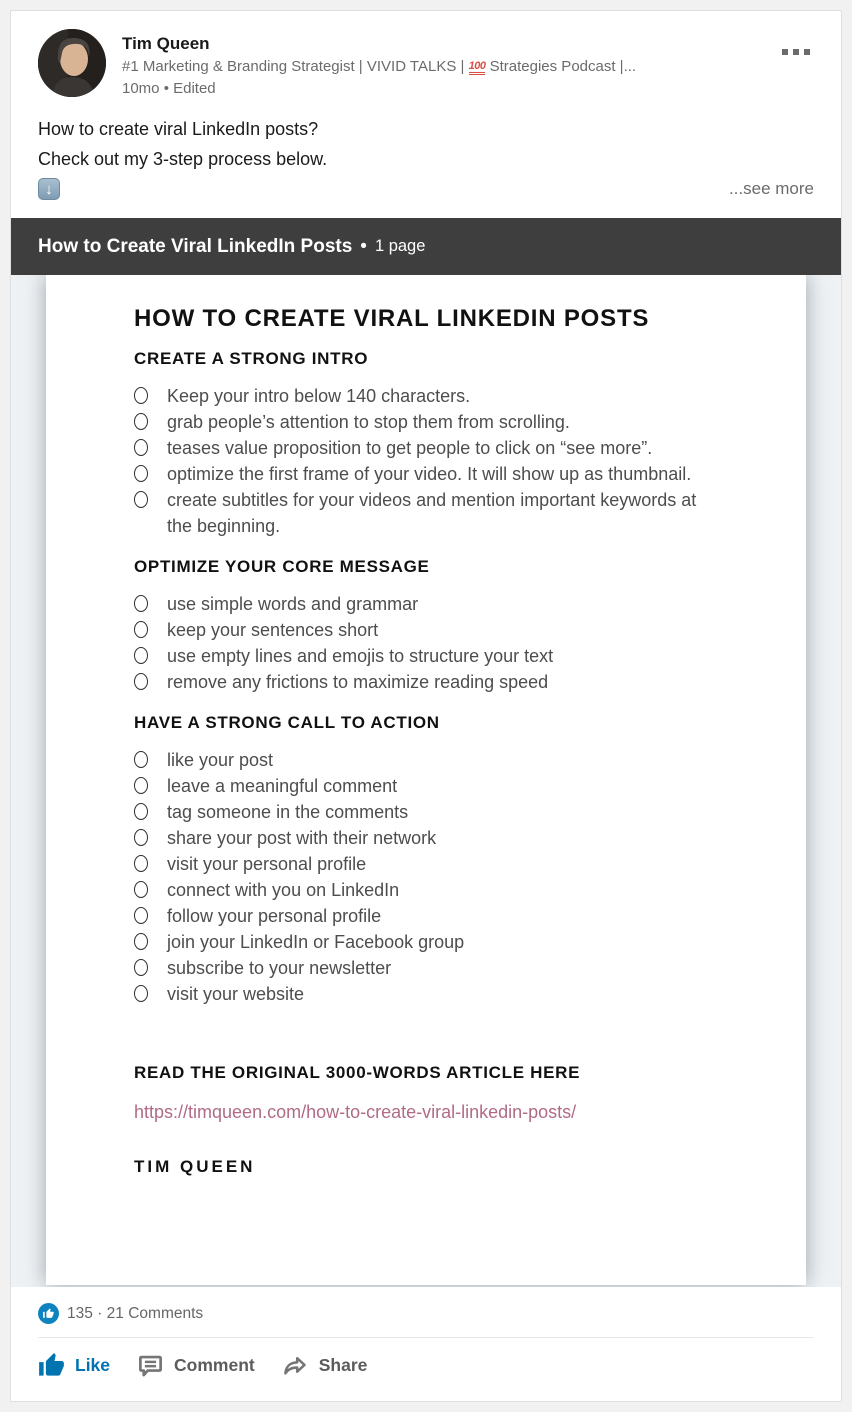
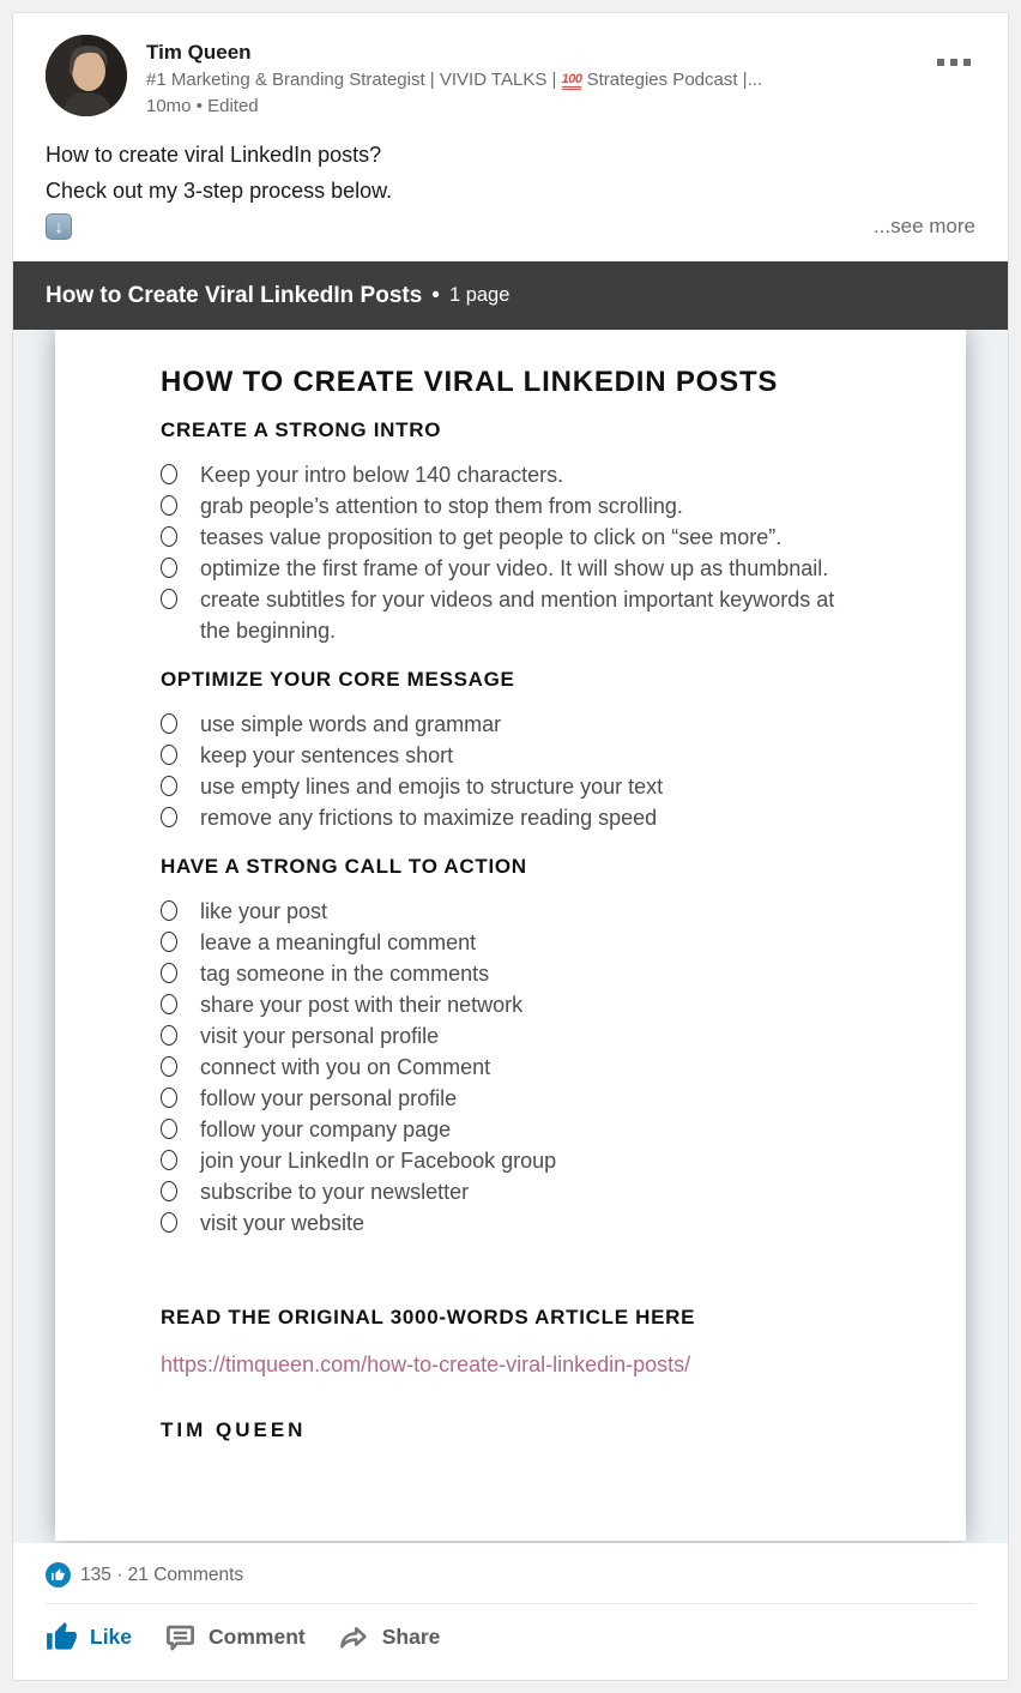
  Tim Queen
  #1 Marketing & Branding Strategist | VIVID TALKS | 100 Strategies Podcast |...
  10mo • Edited
  How to create viral LinkedIn posts?
  Check out my 3-step process below.
  ↓
  ...see more
  How to Create Viral LinkedIn Posts
  •
  1 page
  HOW TO CREATE VIRAL LINKEDIN POSTS
  CREATE A STRONG INTRO
  Keep your intro below 140 characters.
  grab people’s attention to stop them from scrolling.
  teases value proposition to get people to click on “see more”.
  optimize the first frame of your video. It will show up as thumbnail.
  create subtitles for your videos and mention important keywords at the beginning.
  OPTIMIZE YOUR CORE MESSAGE
  use simple words and grammar
  keep your sentences short
  use empty lines and emojis to structure your text
  remove any frictions to maximize reading speed
  HAVE A STRONG CALL TO ACTION
  like your post
  leave a meaningful comment
  tag someone in the comments
  share your post with their network
  visit your personal profile
- connect with you on LinkedIn
+ connect with you on Comment
  follow your personal profile
+ follow your company page
  join your LinkedIn or Facebook group
  subscribe to your newsletter
  visit your website
  READ THE ORIGINAL 3000-WORDS ARTICLE HERE
  https://timqueen.com/how-to-create-viral-linkedin-posts/
  TIM QUEEN
  135 · 21 Comments
  Like
  Comment
  Share
